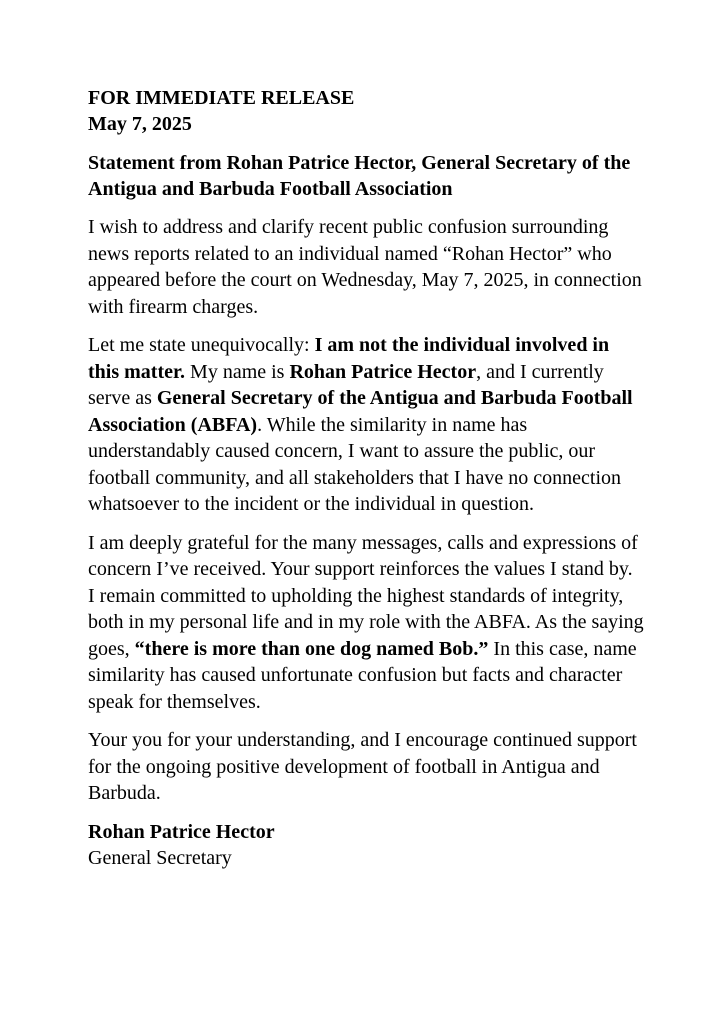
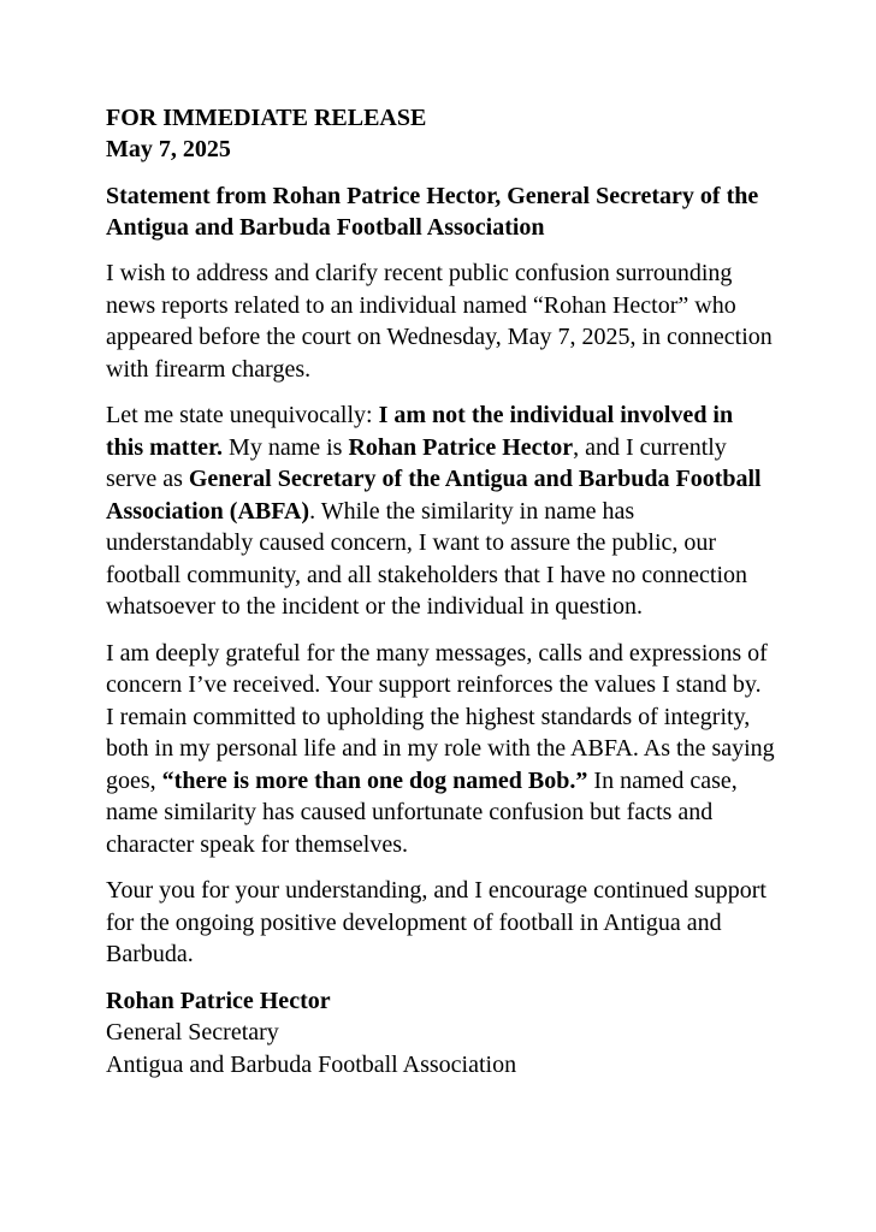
  FOR IMMEDIATE RELEASE
  May 7, 2025
  Statement from Rohan Patrice Hector, General Secretary of the Antigua and Barbuda Football Association
  I wish to address and clarify recent public confusion surrounding news reports related to an individual named “Rohan Hector” who appeared before the court on Wednesday, May 7, 2025, in connection with firearm charges.
  Let me state unequivocally: I am not the individual involved in this matter. My name is Rohan Patrice Hector, and I currently serve as General Secretary of the Antigua and Barbuda Football Association (ABFA). While the similarity in name has understandably caused concern, I want to assure the public, our football community, and all stakeholders that I have no connection whatsoever to the incident or the individual in question.
- I am deeply grateful for the many messages, calls and expressions of concern I’ve received. Your support reinforces the values I stand by. I remain committed to upholding the highest standards of integrity, both in my personal life and in my role with the ABFA. As the saying goes, “there is more than one dog named Bob.” In this case, name similarity has caused unfortunate confusion but facts and character speak for themselves.
+ I am deeply grateful for the many messages, calls and expressions of concern I’ve received. Your support reinforces the values I stand by. I remain committed to upholding the highest standards of integrity, both in my personal life and in my role with the ABFA. As the saying goes, “there is more than one dog named Bob.” In named case, name similarity has caused unfortunate confusion but facts and character speak for themselves.
  Your you for your understanding, and I encourage continued support for the ongoing positive development of football in Antigua and Barbuda.
  Rohan Patrice Hector
  General Secretary
+ Antigua and Barbuda Football Association
